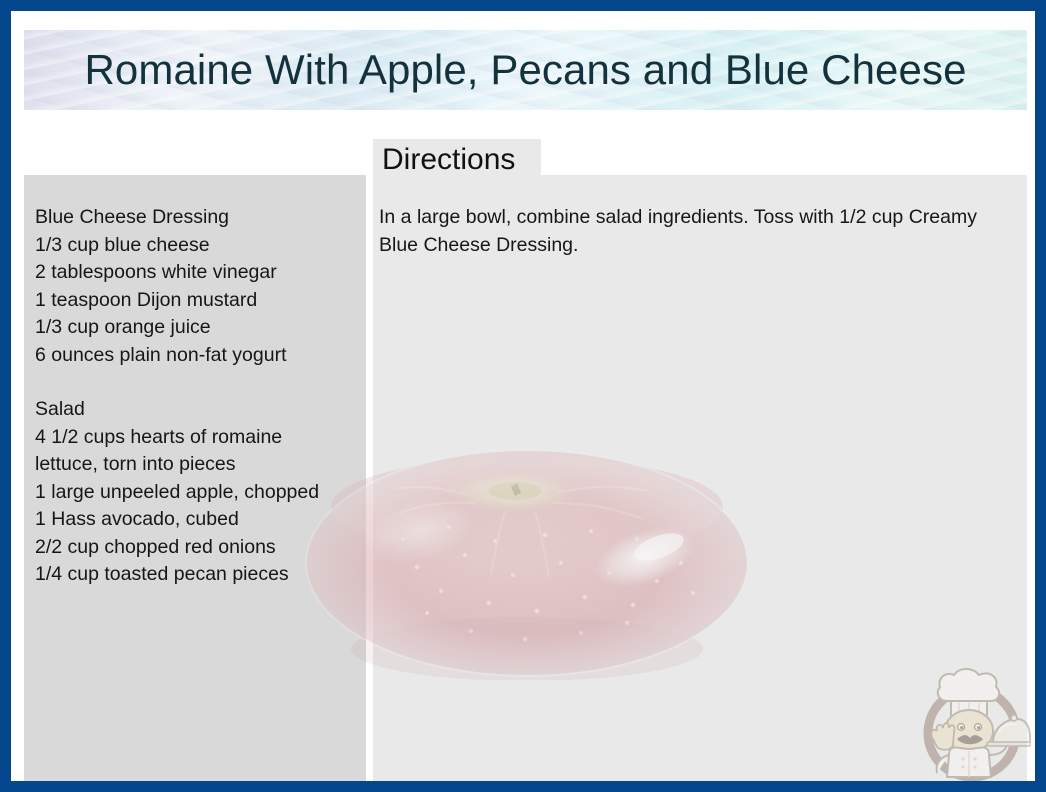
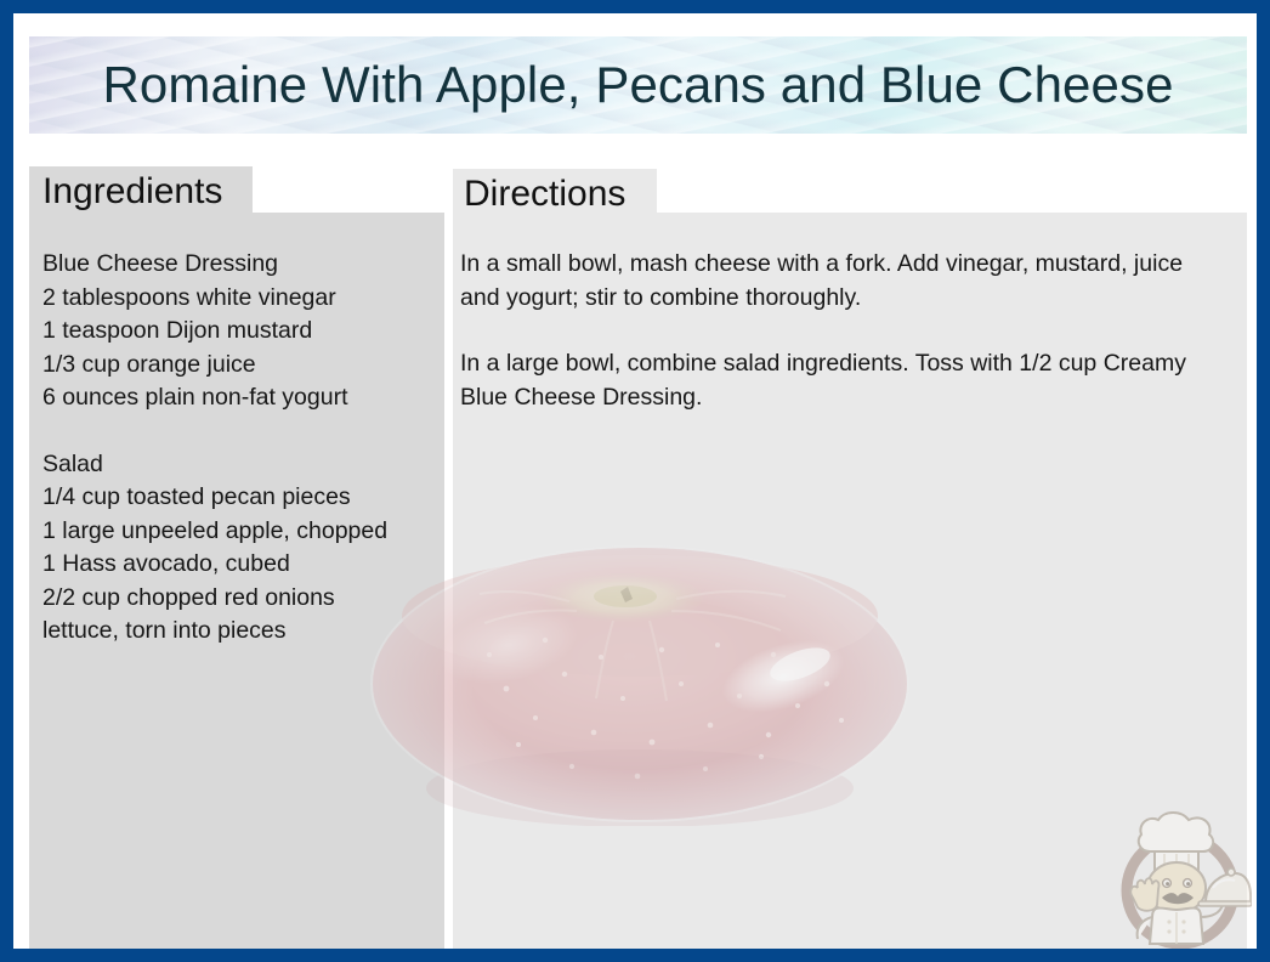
  Romaine With Apple, Pecans and Blue Cheese
+ Ingredients
  Directions
  Blue Cheese Dressing
- 1/3 cup blue cheese
  2 tablespoons white vinegar
  1 teaspoon Dijon mustard
  1/3 cup orange juice
  6 ounces plain non-fat yogurt
  Salad
- 4 1/2 cups hearts of romaine
- lettuce, torn into pieces
+ 1/4 cup toasted pecan pieces
  1 large unpeeled apple, chopped
  1 Hass avocado, cubed
  2/2 cup chopped red onions
- 1/4 cup toasted pecan pieces
+ lettuce, torn into pieces
+ In a small bowl, mash cheese with a fork. Add vinegar, mustard, juice and yogurt; stir to combine thoroughly.
  In a large bowl, combine salad ingredients. Toss with 1/2 cup Creamy Blue Cheese Dressing.
